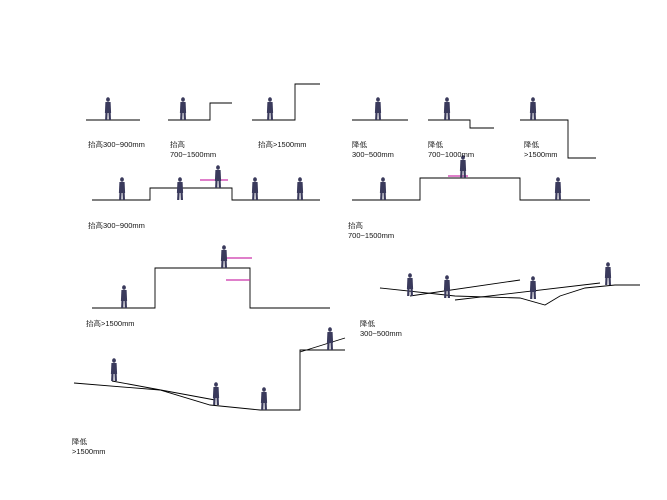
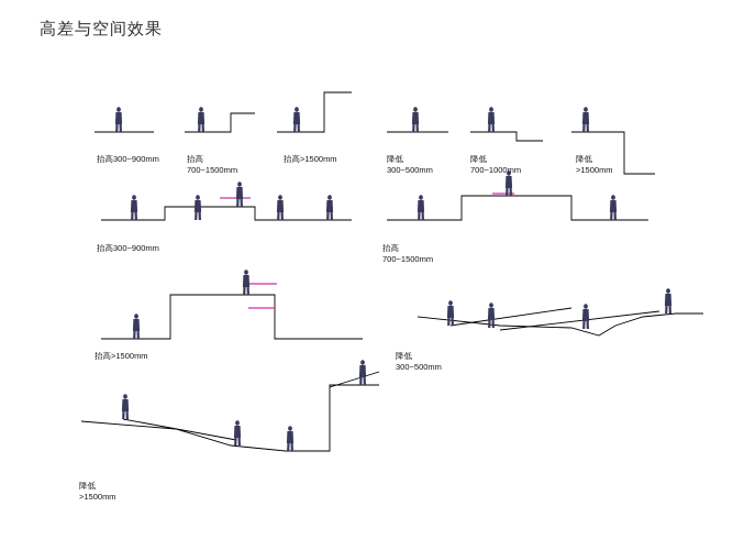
+ 高差与空间效果
  抬高300~900mm
  抬高
  700~1500mm
  抬高>1500mm
  降低
  300~500mm
  降低
  700~1000mm
  降低
  >1500mm
  抬高300~900mm
  抬高
  700~1500mm
  抬高>1500mm
  降低
  300~500mm
  降低
  >1500mm
